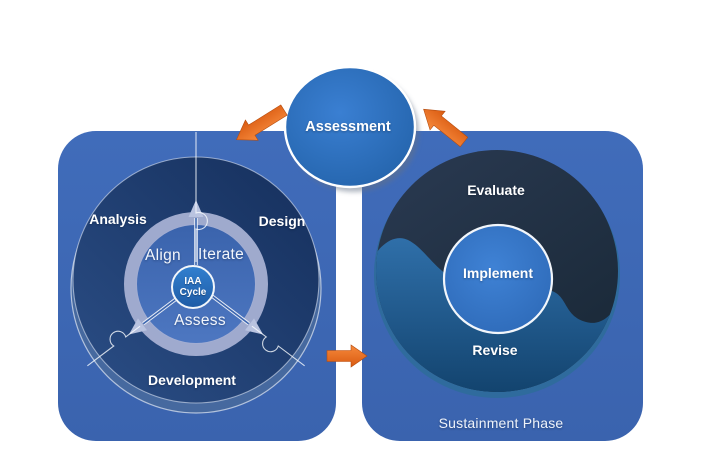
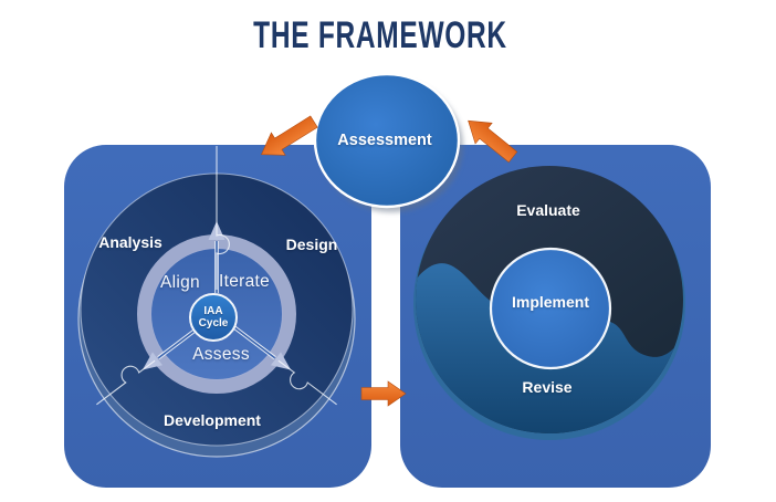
+ THE FRAMEWORK
  Assessment
  Analysis
  Design
  Align
  Iterate
  IAA
  Cycle
  Assess
  Development
  Evaluate
  Implement
  Revise
- Sustainment Phase
